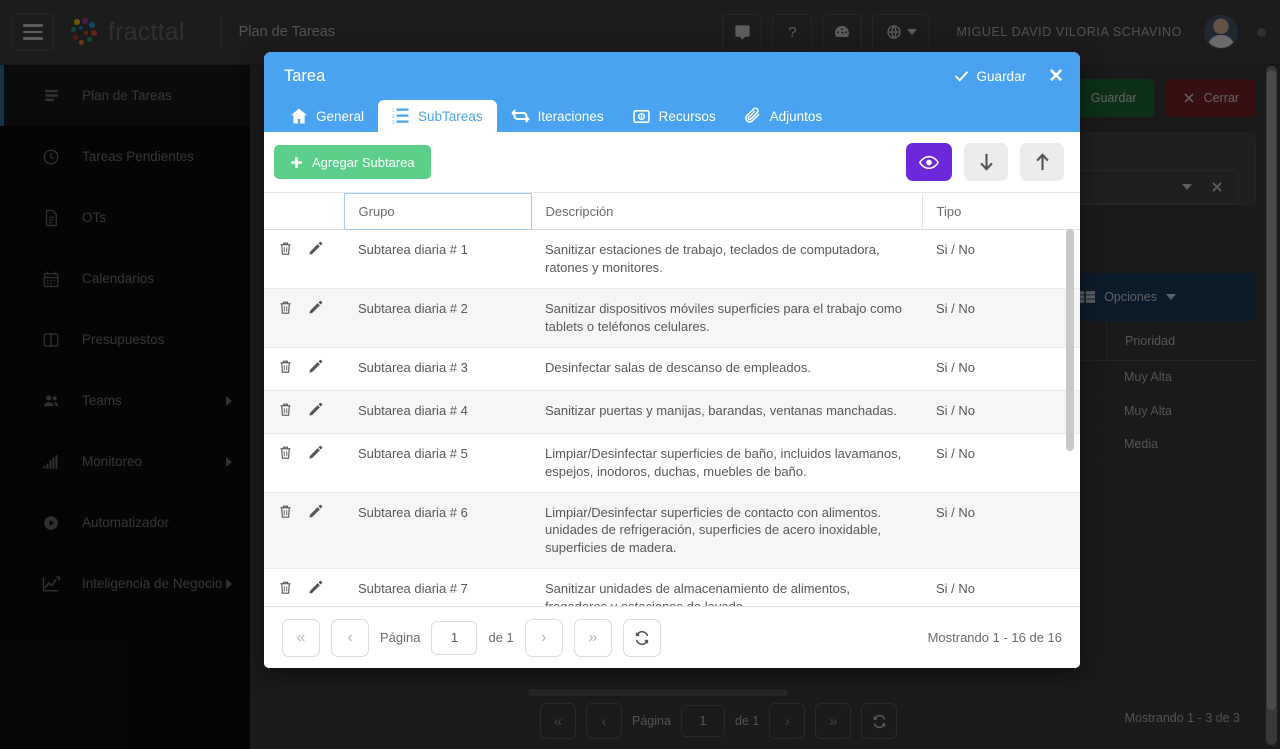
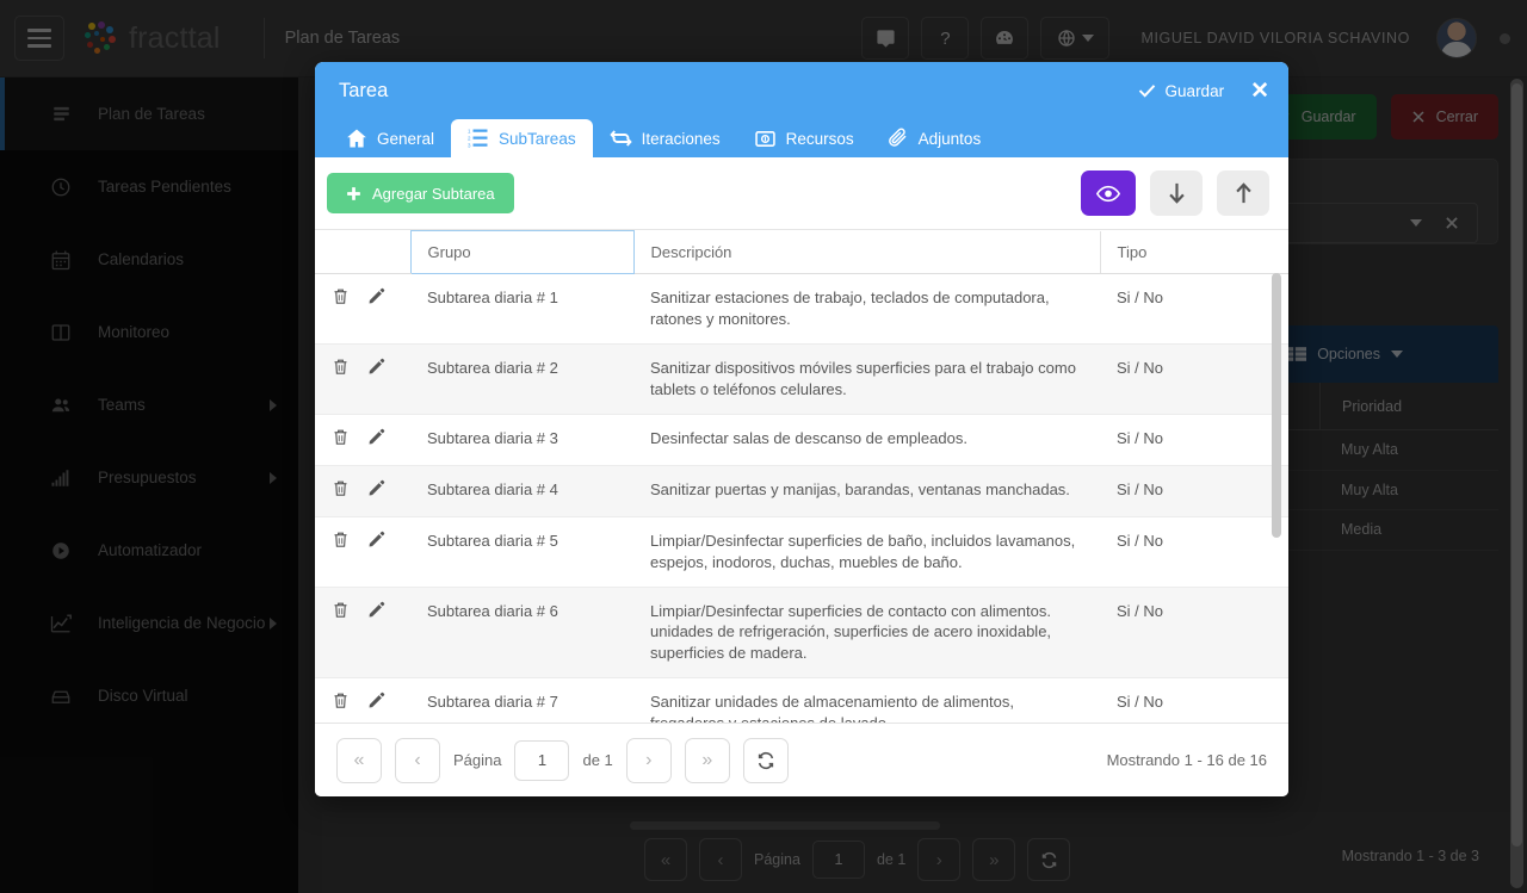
  Plan de Tareas
  ?
  MIGUEL DAVID VILORIA SCHAVINO
  Plan de Tareas
  Tareas Pendientes
- OTs
  Calendarios
- Presupuestos
+ Monitoreo
  Teams
- Monitoreo
+ Presupuestos
  Automatizador
  Inteligencia de Negocio
+ Disco Virtual
  Guardar
  Cerrar
  Opciones
  Prioridad
  Muy Alta
  Muy Alta
  Media
  «
  ‹
  Página
  1
  de 1
  ›
  »
  Mostrando 1 - 3 de 3
  Tarea
  Guardar
  ✕
  General
  SubTareas
  Iteraciones
  Recursos
  Adjuntos
  Agregar Subtarea
  	Grupo	Descripción	Tipo
  	Subtarea diaria # 1	Sanitizar estaciones de trabajo, teclados de computadora, ratones y monitores.	Si / No
  	Subtarea diaria # 2	Sanitizar dispositivos móviles superficies para el trabajo como tablets o teléfonos celulares.	Si / No
  	Subtarea diaria # 3	Desinfectar salas de descanso de empleados.	Si / No
  	Subtarea diaria # 4	Sanitizar puertas y manijas, barandas, ventanas manchadas.	Si / No
  	Subtarea diaria # 5	Limpiar/Desinfectar superficies de baño, incluidos lavamanos, espejos, inodoros, duchas, muebles de baño.	Si / No
  	Subtarea diaria # 6	Limpiar/Desinfectar superficies de contacto con alimentos. unidades de refrigeración, superficies de acero inoxidable, superficies de madera.	Si / No
  «
  ‹
  Página
  1
  de 1
  ›
  »
  Mostrando 1 - 16 de 16
